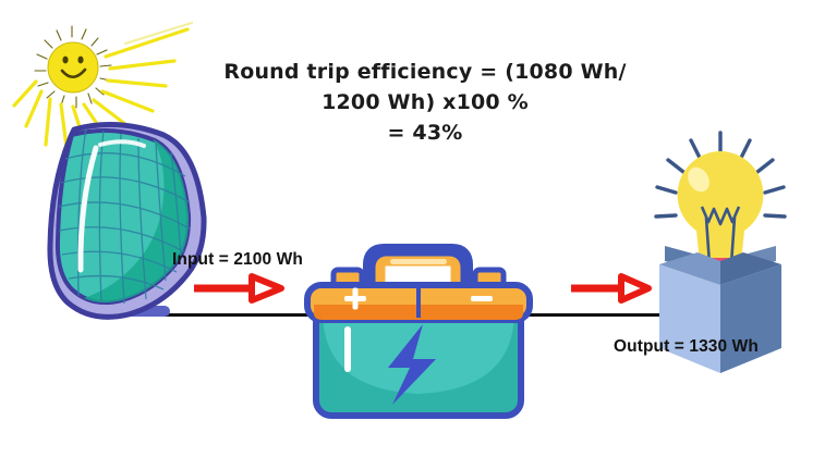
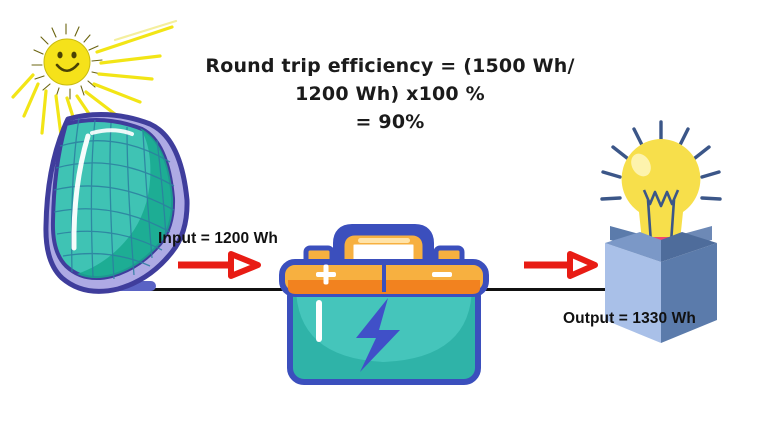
- Round trip efficiency = (1080 Wh/ 1200 Wh) x100 %
+ Round trip efficiency = (1500 Wh/ 1200 Wh) x100 %
- = 43%
+ = 90%
- Input = 2100 Wh
+ Input = 1200 Wh
  Output = 1330 Wh
